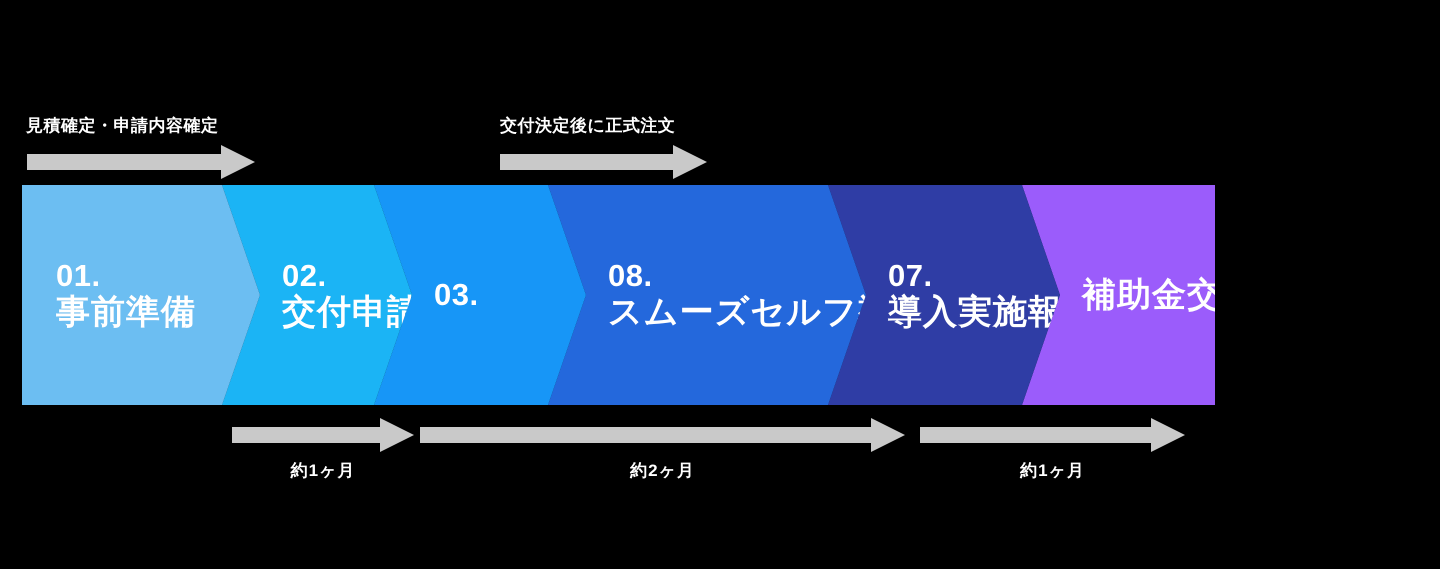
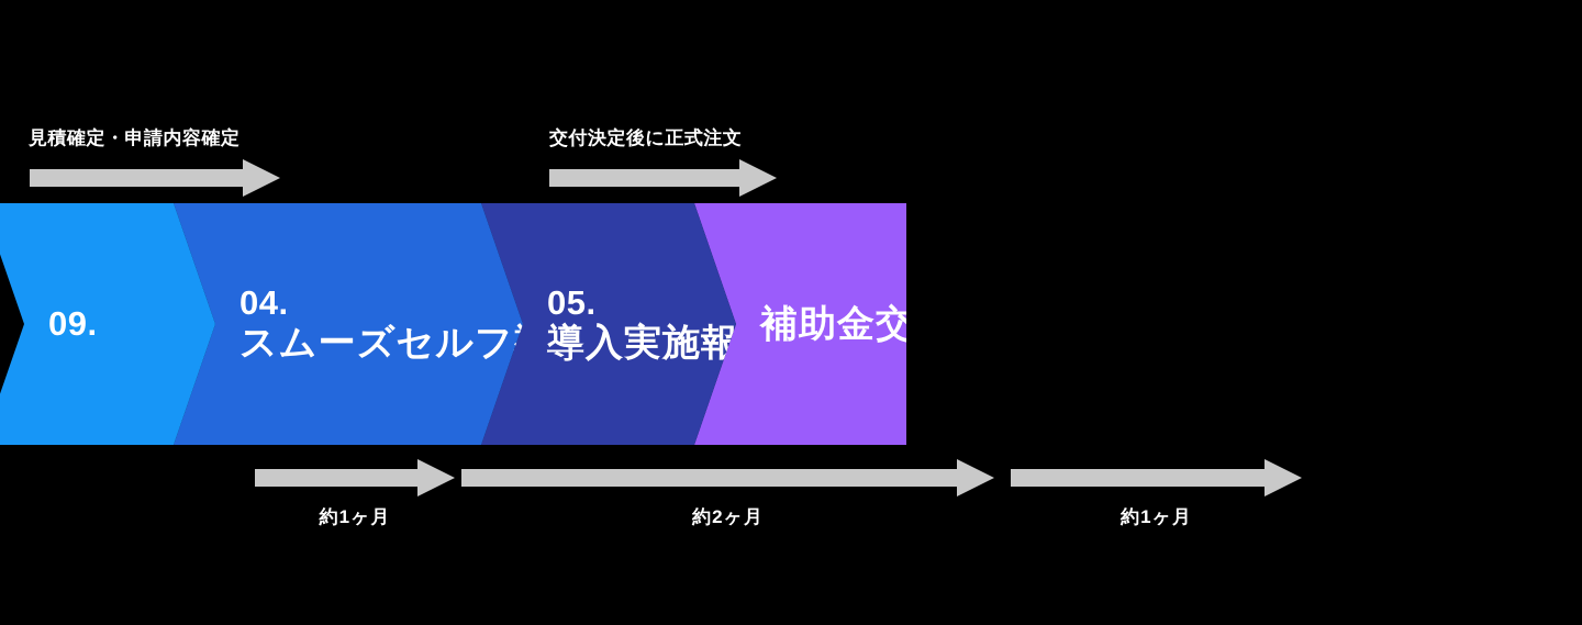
  見積確定・申請内容確定
  交付決定後に正式注文
- 01.
- 事前準備
- 02.
- 交付申請
- 03.
+ 09.
- 08.
+ 04.
  スムーズセルフ
- 07.
+ 05.
  導入実施報
  補助金交
  約1ヶ月
  約2ヶ月
  約1ヶ月
